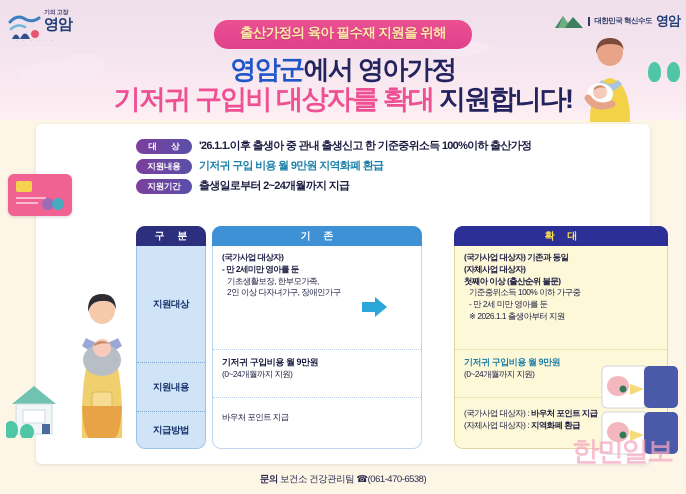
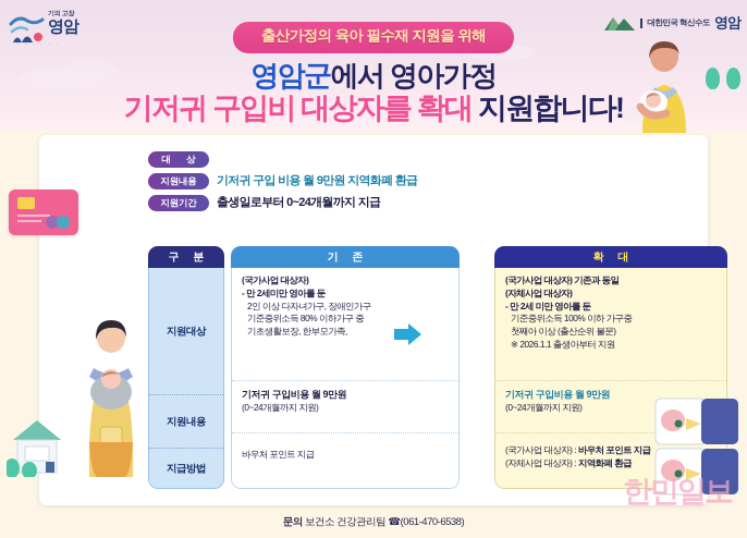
  영암
  대한민국 혁신수도
  영암
  출산가정의 육아 필수재 지원을 위해
  영암군에서 영아가정
  기저귀 구입비 대상자를 확대 지원합니다!
  대 상
- '26.1.1.이후 출생아 중 관내 출생신고 한 기준중위소득 100%이하 출산가정
  지원내용
  기저귀 구입 비용 월 9만원 지역화폐 환급
  지원기간
- 출생일로부터 2~24개월까지 지급
+ 출생일로부터 0~24개월까지 지급
  구 분
  지원대상
  지원내용
  지급방법
  기 존
  (국가사업 대상자)
  - 만 2세미만 영아를 둔
- 기초생활보장, 한부모가족,
+ 2인 이상 다자녀가구, 장애인가구
+ 기준중위소득 80% 이하가구 중
- 2인 이상 다자녀가구, 장애인가구
+ 기초생활보장, 한부모가족,
  기저귀 구입비용 월 9만원
  (0~24개월까지 지원)
  바우처 포인트 지급
  확 대
  (국가사업 대상자) 기존과 동일
  (자체사업 대상자)
- 첫째아 이상 (출산순위 불문)
+ - 만 2세 미만 영아를 둔
  기준중위소득 100% 이하 가구중
- - 만 2세 미만 영아를 둔
+ 첫째아 이상 (출산순위 불문)
  ※ 2026.1.1 출생아부터 지원
  기저귀 구입비용 월 9만원
  (0~24개월까지 지원)
  (국가사업 대상자) : 바우처 포인트 지급
  (자체사업 대상자) : 지역화폐 환급
  한민일보
  문의 보건소 건강관리팀 ☎(061-470-6538)
